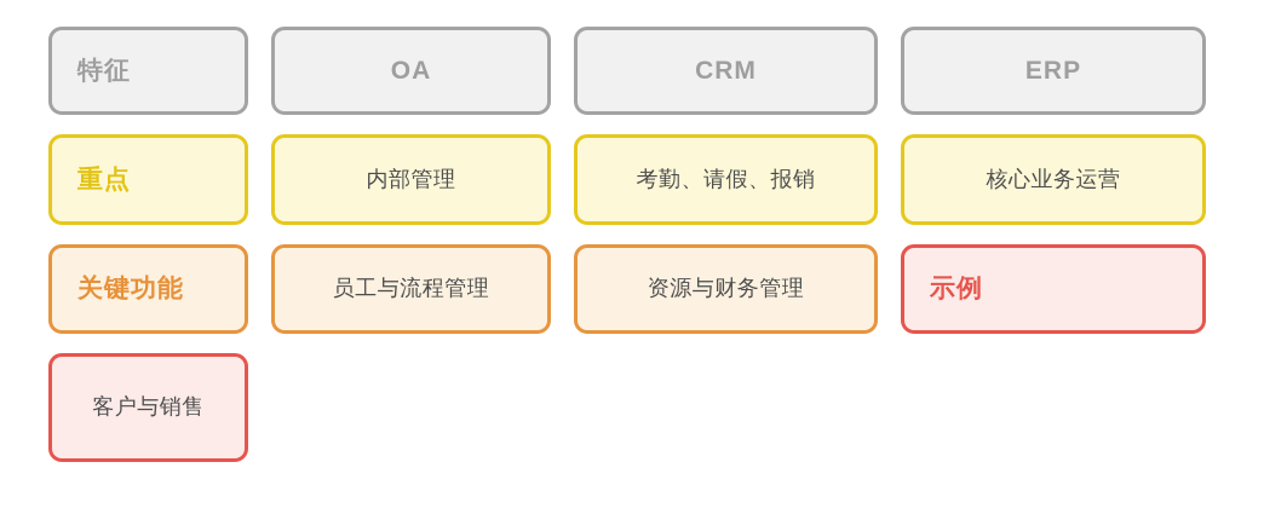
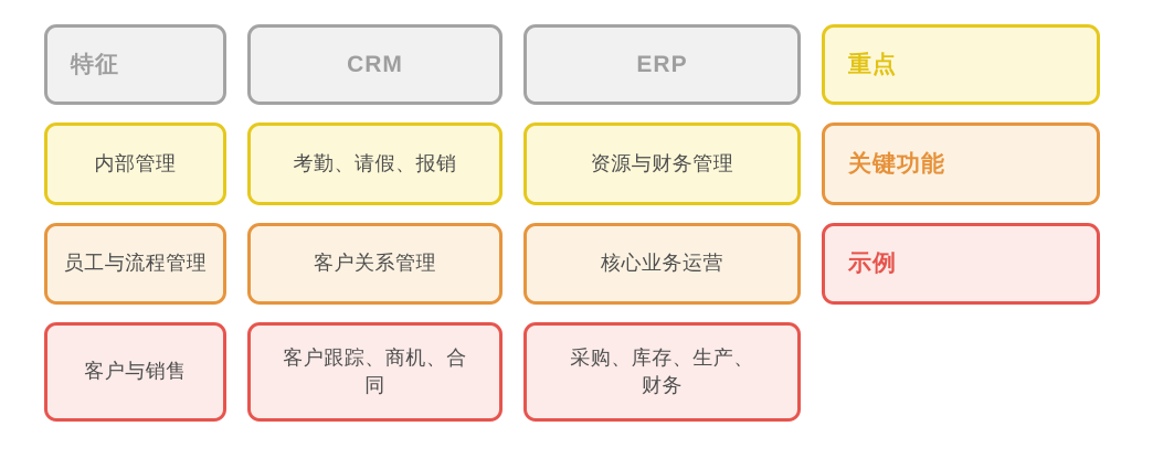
  特征
- OA
  CRM
  ERP
  重点
  内部管理
  考勤、请假、报销
- 核心业务运营
+ 资源与财务管理
  关键功能
  员工与流程管理
+ 客户关系管理
- 资源与财务管理
+ 核心业务运营
  示例
  客户与销售
+ 客户跟踪、商机、合同
+ 采购、库存、生产、财务
